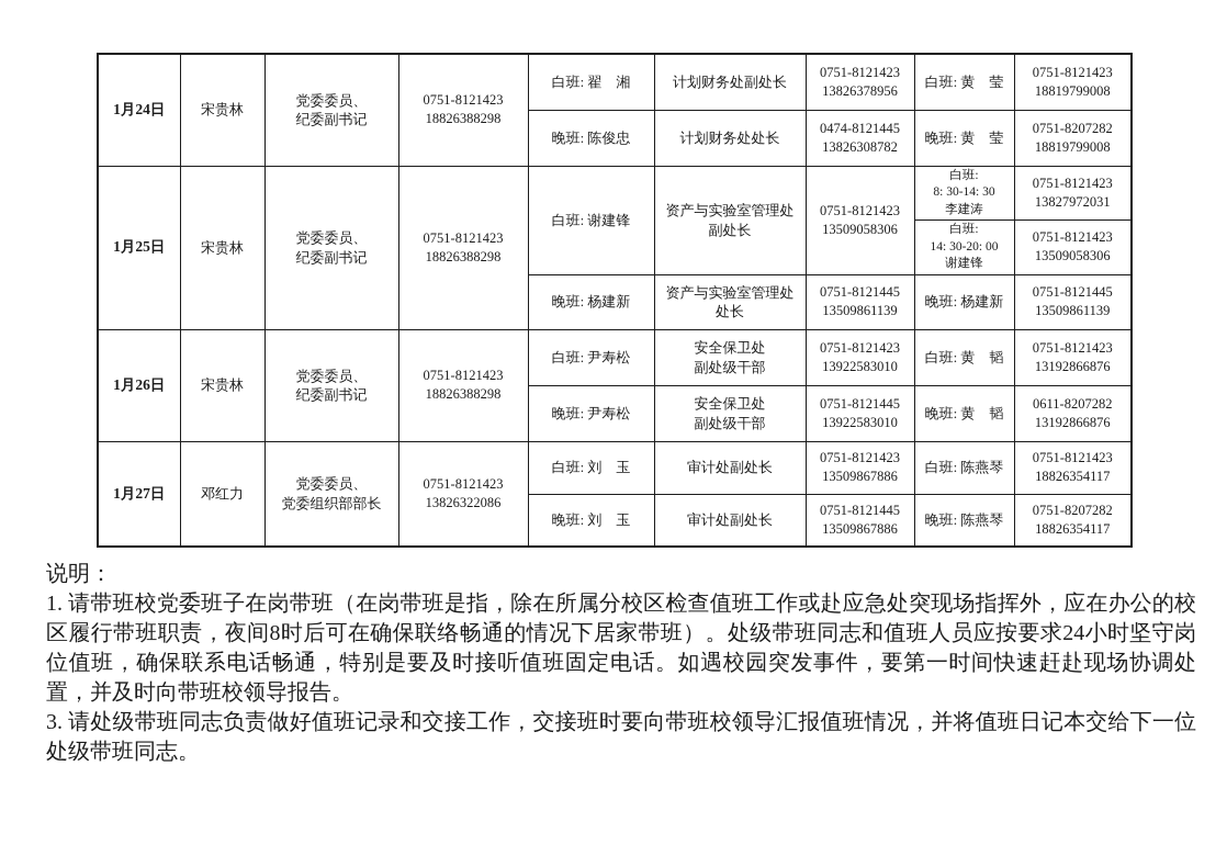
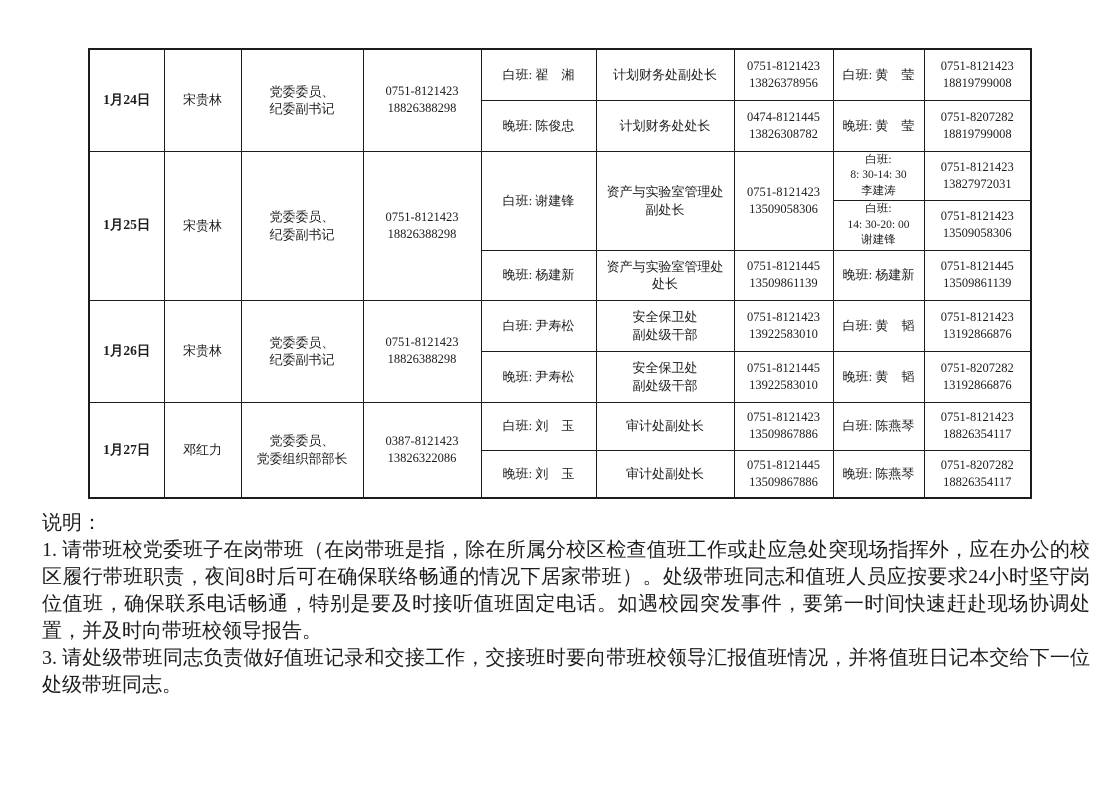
  1月24日	宋贵林	党委委员、 纪委副书记	0751-8121423 18826388298	白班: 翟 湘	计划财务处副处长	0751-8121423 13826378956	白班: 黄 莹	0751-8121423 18819799008
  晚班: 陈俊忠	计划财务处处长	0474-8121445 13826308782	晚班: 黄 莹	0751-8207282 18819799008
  1月25日	宋贵林	党委委员、 纪委副书记	0751-8121423 18826388298	白班: 谢建锋	资产与实验室管理处 副处长	0751-8121423 13509058306	白班: 8: 30-14: 30 李建涛	0751-8121423 13827972031
  白班: 14: 30-20: 00 谢建锋	0751-8121423 13509058306
  晚班: 杨建新	资产与实验室管理处 处长	0751-8121445 13509861139	晚班: 杨建新	0751-8121445 13509861139
  1月26日	宋贵林	党委委员、 纪委副书记	0751-8121423 18826388298	白班: 尹寿松	安全保卫处 副处级干部	0751-8121423 13922583010	白班: 黄 韬	0751-8121423 13192866876
- 晚班: 尹寿松	安全保卫处 副处级干部	0751-8121445 13922583010	晚班: 黄 韬	0611-8207282 13192866876
+ 晚班: 尹寿松	安全保卫处 副处级干部	0751-8121445 13922583010	晚班: 黄 韬	0751-8207282 13192866876
- 1月27日	邓红力	党委委员、 党委组织部部长	0751-8121423 13826322086	白班: 刘 玉	审计处副处长	0751-8121423 13509867886	白班: 陈燕琴	0751-8121423 18826354117
+ 1月27日	邓红力	党委委员、 党委组织部部长	0387-8121423 13826322086	白班: 刘 玉	审计处副处长	0751-8121423 13509867886	白班: 陈燕琴	0751-8121423 18826354117
  晚班: 刘 玉	审计处副处长	0751-8121445 13509867886	晚班: 陈燕琴	0751-8207282 18826354117
  说明：
  1. 请带班校党委班子在岗带班（在岗带班是指，除在所属分校区检查值班工作或赴应急处突现场指挥外，应在办公的校区履行带班职责，夜间8时后可在确保联络畅通的情况下居家带班）。处级带班同志和值班人员应按要求24小时坚守岗位值班，确保联系电话畅通，特别是要及时接听值班固定电话。如遇校园突发事件，要第一时间快速赶赴现场协调处置，并及时向带班校领导报告。
  3. 请处级带班同志负责做好值班记录和交接工作，交接班时要向带班校领导汇报值班情况，并将值班日记本交给下一位处级带班同志。
